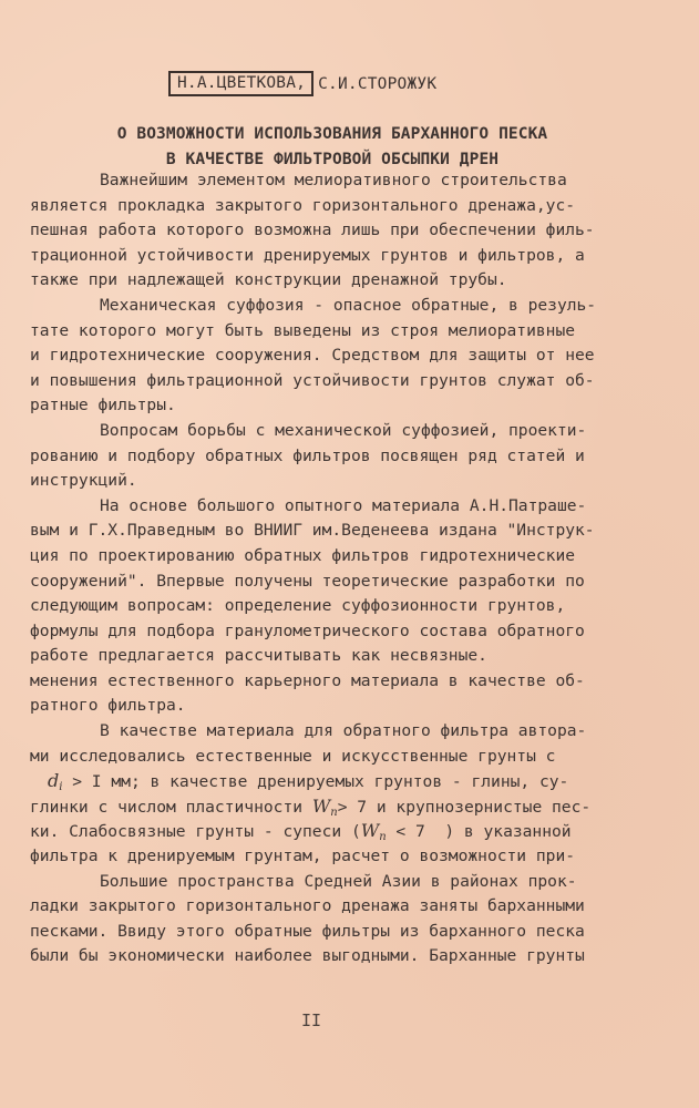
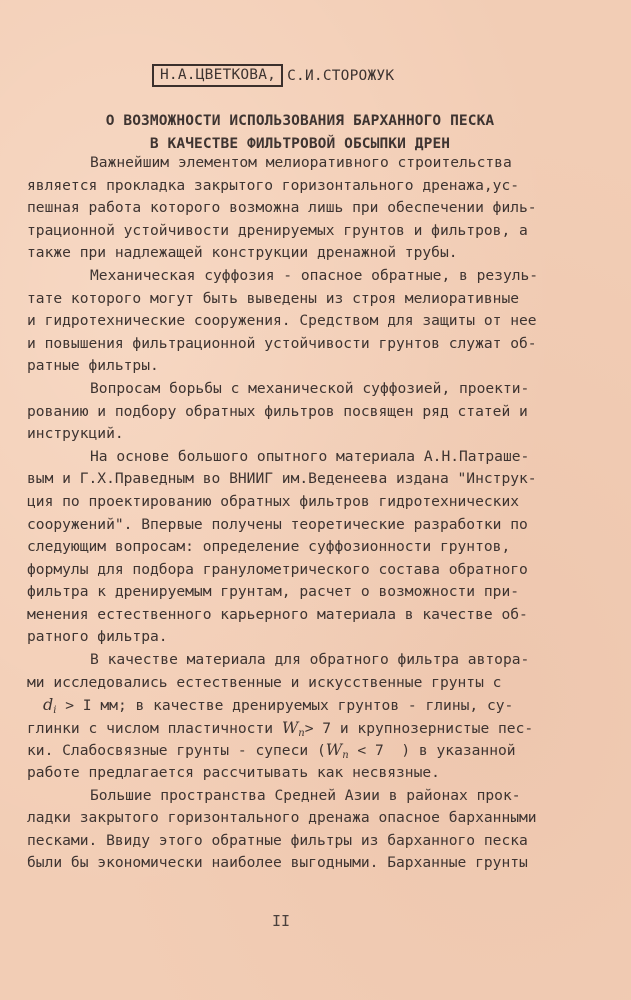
  Н.А.ЦВЕТКОВА,
  С.И.СТОРОЖУК
  О ВОЗМОЖНОСТИ ИСПОЛЬЗОВАНИЯ БАРХАННОГО ПЕСКА
  В КАЧЕСТВЕ ФИЛЬТРОВОЙ ОБСЫПКИ ДРЕН
  Важнейшим элементом мелиоративного строительства
  является прокладка закрытого горизонтального дренажа,ус-
  пешная работа которого возможна лишь при обеспечении филь-
  трационной устойчивости дренируемых грунтов и фильтров, а
  также при надлежащей конструкции дренажной трубы.
  Механическая суффозия - опасное обратные, в резуль-
  тате которого могут быть выведены из строя мелиоративные
  и гидротехнические сооружения. Средством для защиты от нее
  и повышения фильтрационной устойчивости грунтов служат об-
  ратные фильтры.
  Вопросам борьбы с механической суффозией, проекти-
  рованию и подбору обратных фильтров посвящен ряд статей и
  инструкций.
  На основе большого опытного материала А.Н.Патраше-
  вым и Г.Х.Праведным во ВНИИГ им.Веденеева издана "Инструк-
- ция по проектированию обратных фильтров гидротехнические
+ ция по проектированию обратных фильтров гидротехнических
  сооружений". Впервые получены теоретические разработки по
  следующим вопросам: определение суффозионности грунтов,
  формулы для подбора гранулометрического состава обратного
- работе предлагается рассчитывать как несвязные.
+ фильтра к дренируемым грунтам, расчет о возможности при-
  менения естественного карьерного материала в качестве об-
  ратного фильтра.
  В качестве материала для обратного фильтра автора-
  ми исследовались естественные и искусственные грунты с
  di > I мм; в качестве дренируемых грунтов - глины, су-
  глинки с числом пластичности Wп> 7 и крупнозернистые пес-
  ки. Слабосвязные грунты - супеси (Wп < 7 ) в указанной
- фильтра к дренируемым грунтам, расчет о возможности при-
+ работе предлагается рассчитывать как несвязные.
  Большие пространства Средней Азии в районах прок-
- ладки закрытого горизонтального дренажа заняты барханными
+ ладки закрытого горизонтального дренажа опасное барханными
  песками. Ввиду этого обратные фильтры из барханного песка
  были бы экономически наиболее выгодными. Барханные грунты
  II
